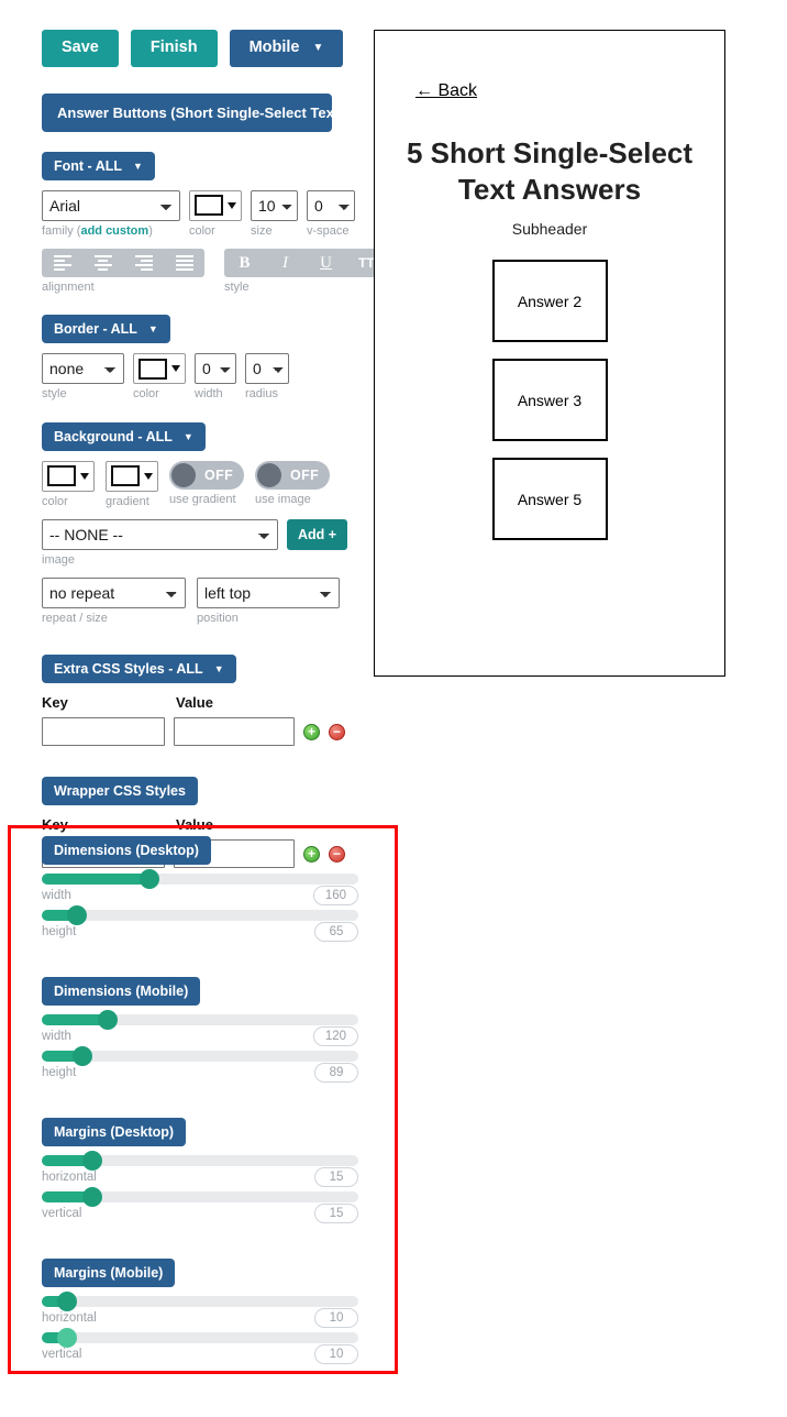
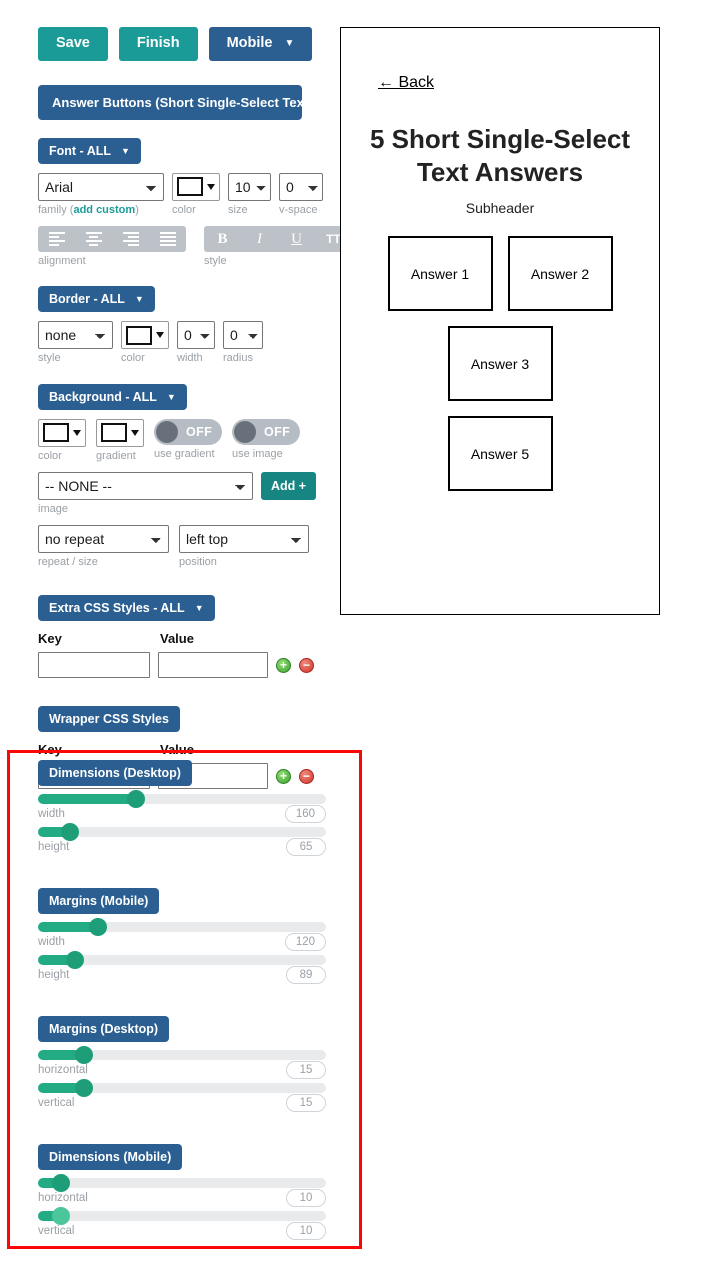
  Save
  Finish
  Mobile
  ▼
  Answer Buttons (Short Single-Select Text)
  Font - ALL
  ▼
  Arial
  family (add custom)
  color
  10
  size
  0
  v-space
  alignment
  B
  I
  U
  TT
  style
  Border - ALL
  ▼
  none
  style
  color
  0
  width
  0
  radius
  Background - ALL
  ▼
  color
  gradient
  OFF
  use gradient
  OFF
  use image
  -- NONE --
  image
  Add +
  no repeat
  repeat / size
  left top
  position
  Extra CSS Styles - ALL
  ▼
  Key
  Value
  +
  −
  Wrapper CSS Styles
  Key
  Value
  +
  −
  Dimensions (Desktop)
  width
  160
  height
  65
- Dimensions (Mobile)
+ Margins (Mobile)
  width
  120
  height
  89
  Margins (Desktop)
  horizontal
  15
  vertical
  15
- Margins (Mobile)
+ Dimensions (Mobile)
  horizontal
  10
  vertical
  10
  ← Back
  5 Short Single-Select Text Answers
  Subheader
+ Answer 1
  Answer 2
  Answer 3
  Answer 5
